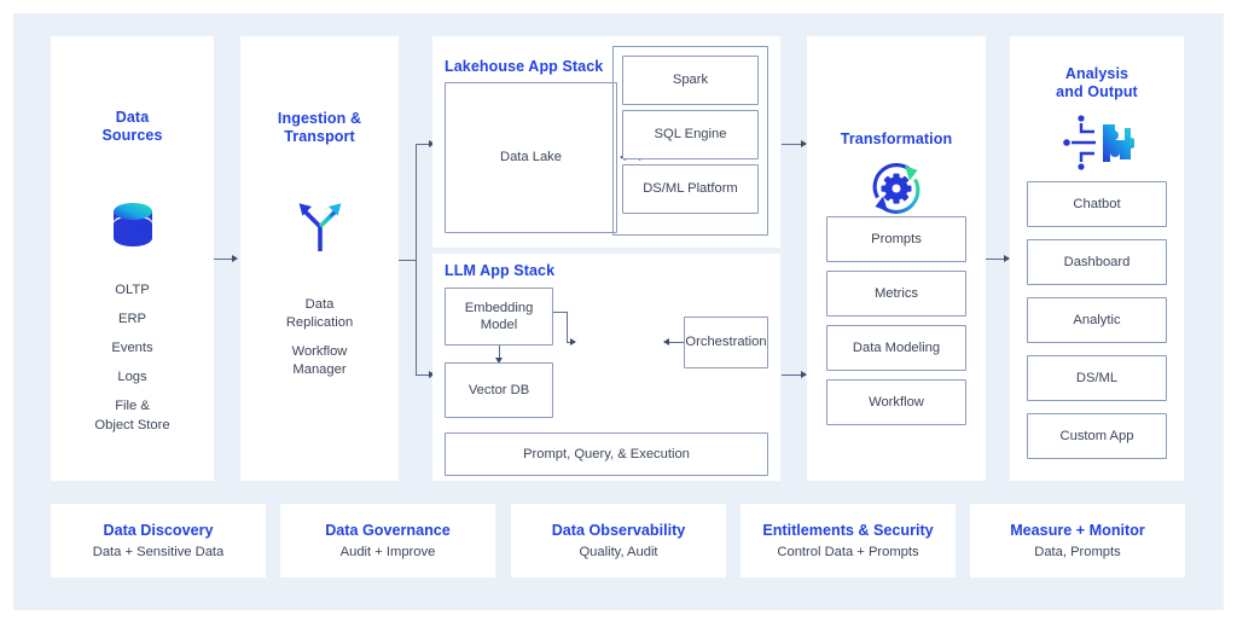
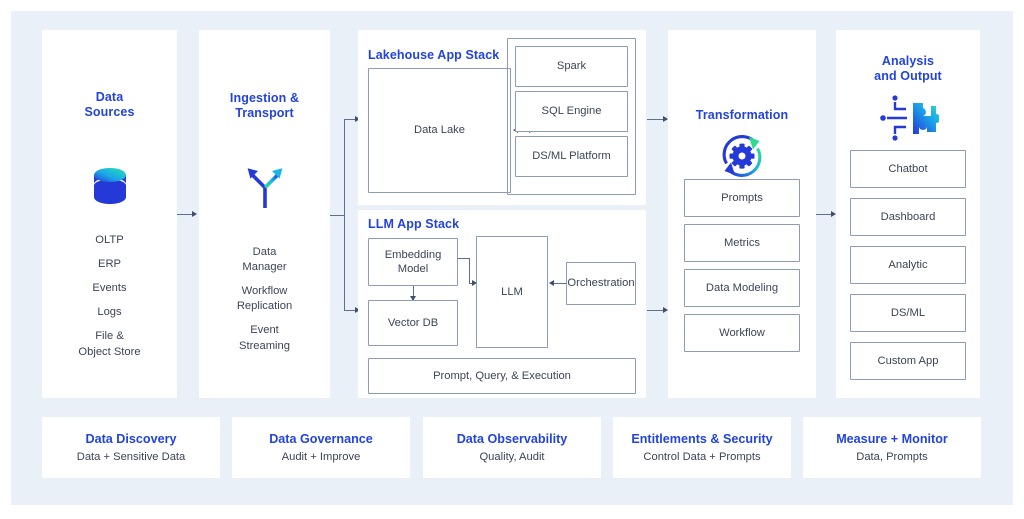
  Data
  Sources
  OLTP
  ERP
  Events
  Logs
  File &
  Object Store
  Ingestion &
  Transport
  Data
- Replication
+ Manager
  Workflow
- Manager
+ Replication
+ Event
+ Streaming
  Lakehouse App Stack
  Data Lake
  Spark
  SQL Engine
  DS/ML Platform
  LLM App Stack
  Embedding
  Model
  Vector DB
+ LLM
  Orchestration
  Prompt, Query, & Execution
  Transformation
  Prompts
  Metrics
  Data Modeling
  Workflow
  Analysis
  and Output
  Chatbot
  Dashboard
  Analytic
  DS/ML
  Custom App
  Data Discovery
  Data + Sensitive Data
  Data Governance
  Audit + Improve
  Data Observability
  Quality, Audit
  Entitlements & Security
  Control Data + Prompts
  Measure + Monitor
  Data, Prompts
